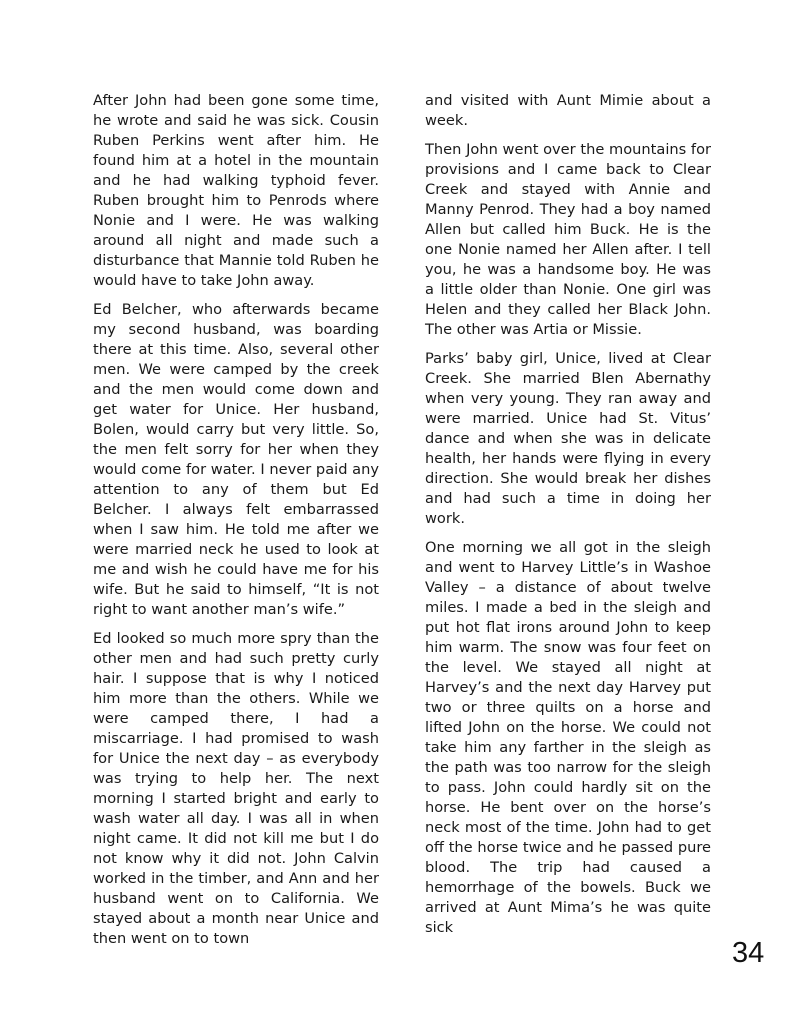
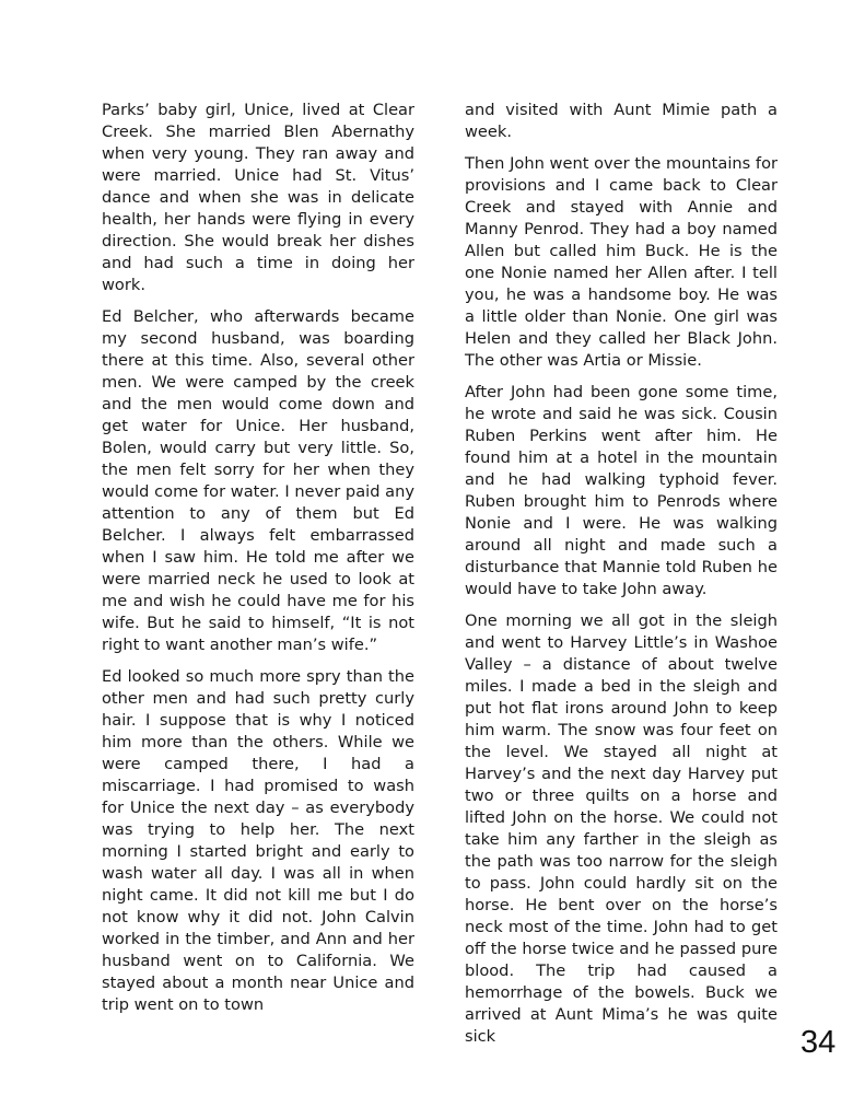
- After John had been gone some time, he wrote and said he was sick. Cousin Ruben Perkins went after him. He found him at a hotel in the mountain and he had walking typhoid fever. Ruben brought him to Penrods where Nonie and I were. He was walking around all night and made such a disturbance that Mannie told Ruben he would have to take John away.
+ Parks’ baby girl, Unice, lived at Clear Creek. She married Blen Abernathy when very young. They ran away and were married. Unice had St. Vitus’ dance and when she was in delicate health, her hands were flying in every direction. She would break her dishes and had such a time in doing her work.
  Ed Belcher, who afterwards became my second husband, was boarding there at this time. Also, several other men. We were camped by the creek and the men would come down and get water for Unice. Her husband, Bolen, would carry but very little. So, the men felt sorry for her when they would come for water. I never paid any attention to any of them but Ed Belcher. I always felt embarrassed when I saw him. He told me after we were married neck he used to look at me and wish he could have me for his wife. But he said to himself, “It is not right to want another man’s wife.”
- Ed looked so much more spry than the other men and had such pretty curly hair. I suppose that is why I noticed him more than the others. While we were camped there, I had a miscarriage. I had promised to wash for Unice the next day – as everybody was trying to help her. The next morning I started bright and early to wash water all day. I was all in when night came. It did not kill me but I do not know why it did not. John Calvin worked in the timber, and Ann and her husband went on to California. We stayed about a month near Unice and then went on to town
+ Ed looked so much more spry than the other men and had such pretty curly hair. I suppose that is why I noticed him more than the others. While we were camped there, I had a miscarriage. I had promised to wash for Unice the next day – as everybody was trying to help her. The next morning I started bright and early to wash water all day. I was all in when night came. It did not kill me but I do not know why it did not. John Calvin worked in the timber, and Ann and her husband went on to California. We stayed about a month near Unice and trip went on to town
- and visited with Aunt Mimie about a week.
+ and visited with Aunt Mimie path a week.
  Then John went over the mountains for provisions and I came back to Clear Creek and stayed with Annie and Manny Penrod. They had a boy named Allen but called him Buck. He is the one Nonie named her Allen after. I tell you, he was a handsome boy. He was a little older than Nonie. One girl was Helen and they called her Black John. The other was Artia or Missie.
- Parks’ baby girl, Unice, lived at Clear Creek. She married Blen Abernathy when very young. They ran away and were married. Unice had St. Vitus’ dance and when she was in delicate health, her hands were flying in every direction. She would break her dishes and had such a time in doing her work.
+ After John had been gone some time, he wrote and said he was sick. Cousin Ruben Perkins went after him. He found him at a hotel in the mountain and he had walking typhoid fever. Ruben brought him to Penrods where Nonie and I were. He was walking around all night and made such a disturbance that Mannie told Ruben he would have to take John away.
  One morning we all got in the sleigh and went to Harvey Little’s in Washoe Valley – a distance of about twelve miles. I made a bed in the sleigh and put hot flat irons around John to keep him warm. The snow was four feet on the level. We stayed all night at Harvey’s and the next day Harvey put two or three quilts on a horse and lifted John on the horse. We could not take him any farther in the sleigh as the path was too narrow for the sleigh to pass. John could hardly sit on the horse. He bent over on the horse’s neck most of the time. John had to get off the horse twice and he passed pure blood. The trip had caused a hemorrhage of the bowels. Buck we arrived at Aunt Mima’s he was quite sick
  34
